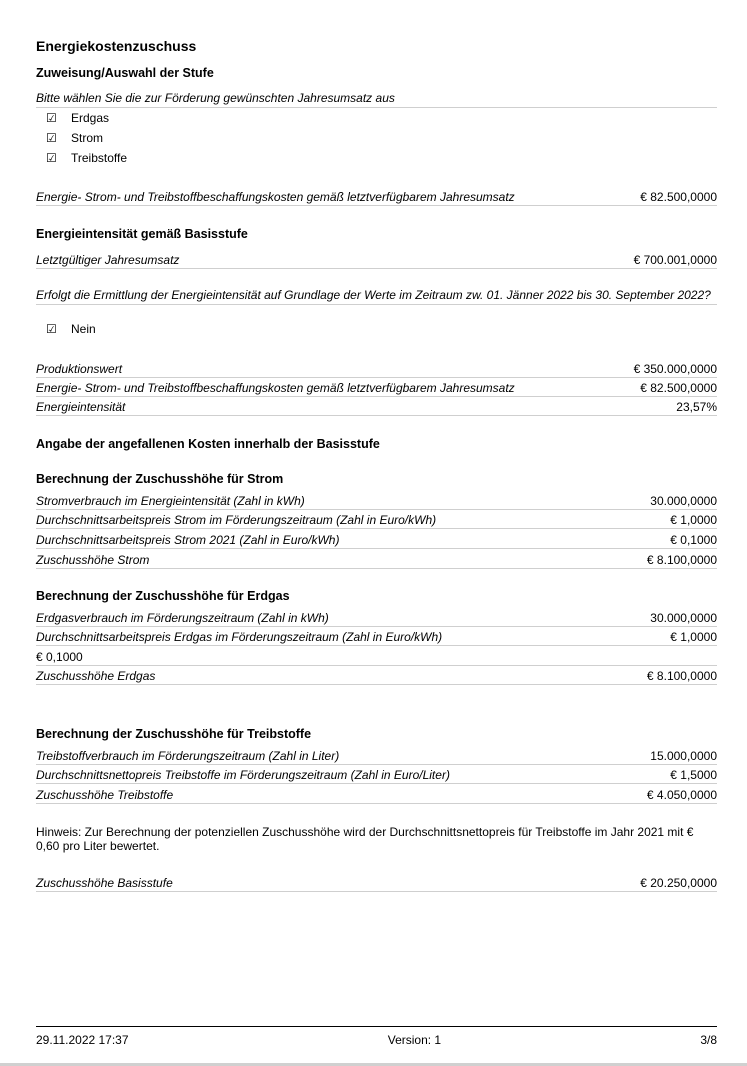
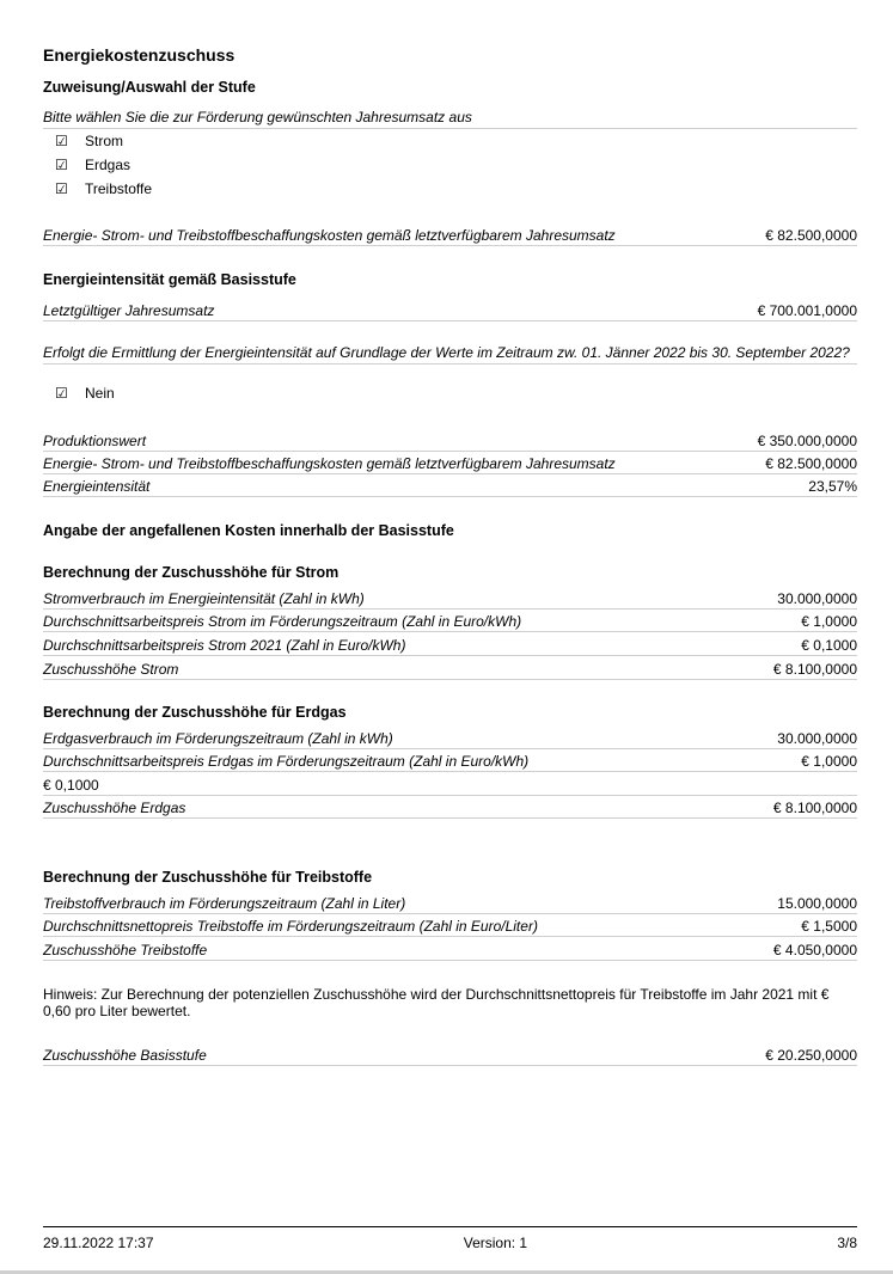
  Energiekostenzuschuss
  Zuweisung/Auswahl der Stufe
  Bitte wählen Sie die zur Förderung gewünschten Jahresumsatz aus
  ☑
- Erdgas
+ Strom
  ☑
- Strom
+ Erdgas
  ☑
  Treibstoffe
  Energie- Strom- und Treibstoffbeschaffungskosten gemäß letztverfügbarem Jahresumsatz
  € 82.500,0000
  Energieintensität gemäß Basisstufe
  Letztgültiger Jahresumsatz
  € 700.001,0000
  Erfolgt die Ermittlung der Energieintensität auf Grundlage der Werte im Zeitraum zw. 01. Jänner 2022 bis 30. September 2022?
  ☑
  Nein
  Produktionswert
  € 350.000,0000
  Energie- Strom- und Treibstoffbeschaffungskosten gemäß letztverfügbarem Jahresumsatz
  € 82.500,0000
  Energieintensität
  23,57%
  Angabe der angefallenen Kosten innerhalb der Basisstufe
  Berechnung der Zuschusshöhe für Strom
  Stromverbrauch im Energieintensität (Zahl in kWh)
  30.000,0000
  Durchschnittsarbeitspreis Strom im Förderungszeitraum (Zahl in Euro/kWh)
  € 1,0000
  Durchschnittsarbeitspreis Strom 2021 (Zahl in Euro/kWh)
  € 0,1000
  Zuschusshöhe Strom
  € 8.100,0000
  Berechnung der Zuschusshöhe für Erdgas
  Erdgasverbrauch im Förderungszeitraum (Zahl in kWh)
  30.000,0000
  Durchschnittsarbeitspreis Erdgas im Förderungszeitraum (Zahl in Euro/kWh)
  € 1,0000
  € 0,1000
  Zuschusshöhe Erdgas
  € 8.100,0000
  Berechnung der Zuschusshöhe für Treibstoffe
  Treibstoffverbrauch im Förderungszeitraum (Zahl in Liter)
  15.000,0000
  Durchschnittsnettopreis Treibstoffe im Förderungszeitraum (Zahl in Euro/Liter)
  € 1,5000
  Zuschusshöhe Treibstoffe
  € 4.050,0000
  Hinweis: Zur Berechnung der potenziellen Zuschusshöhe wird der Durchschnittsnettopreis für Treibstoffe im Jahr 2021 mit € 0,60 pro Liter bewertet.
  Zuschusshöhe Basisstufe
  € 20.250,0000
  29.11.2022 17:37
  Version: 1
  3/8
